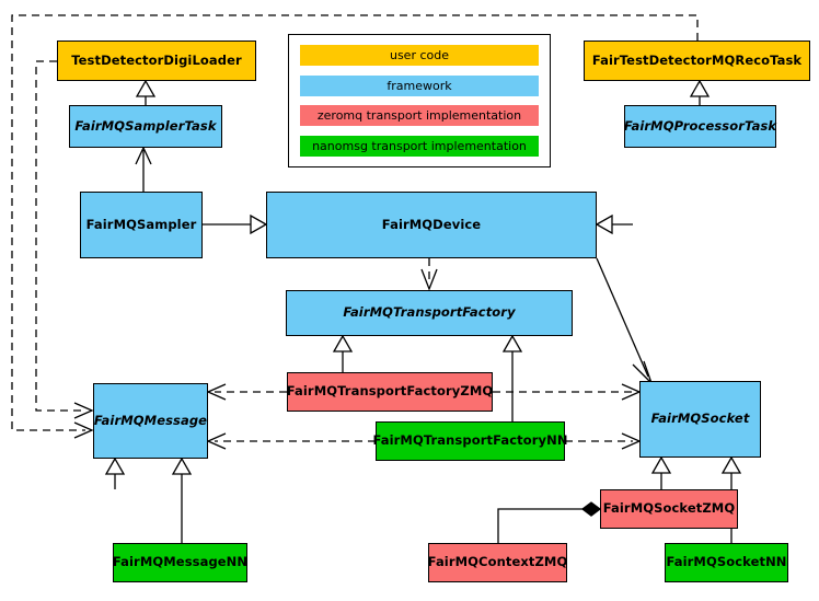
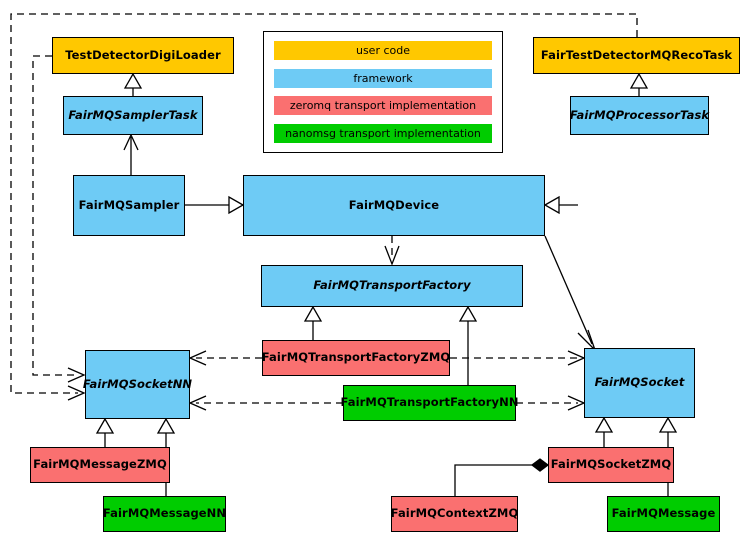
  TestDetectorDigiLoader
  FairMQSamplerTask
  FairMQSampler
  FairMQDevice
  FairMQProcessorTask
  FairTestDetectorMQRecoTask
  FairMQTransportFactory
  FairMQTransportFactoryZMQ
  FairMQTransportFactoryNN
- FairMQMessage
+ FairMQSocketNN
  FairMQSocket
+ FairMQMessageZMQ
  FairMQMessageNN
  FairMQContextZMQ
  FairMQSocketZMQ
- FairMQSocketNN
+ FairMQMessage
  user code
  framework
  zeromq transport implementation
  nanomsg transport implementation
